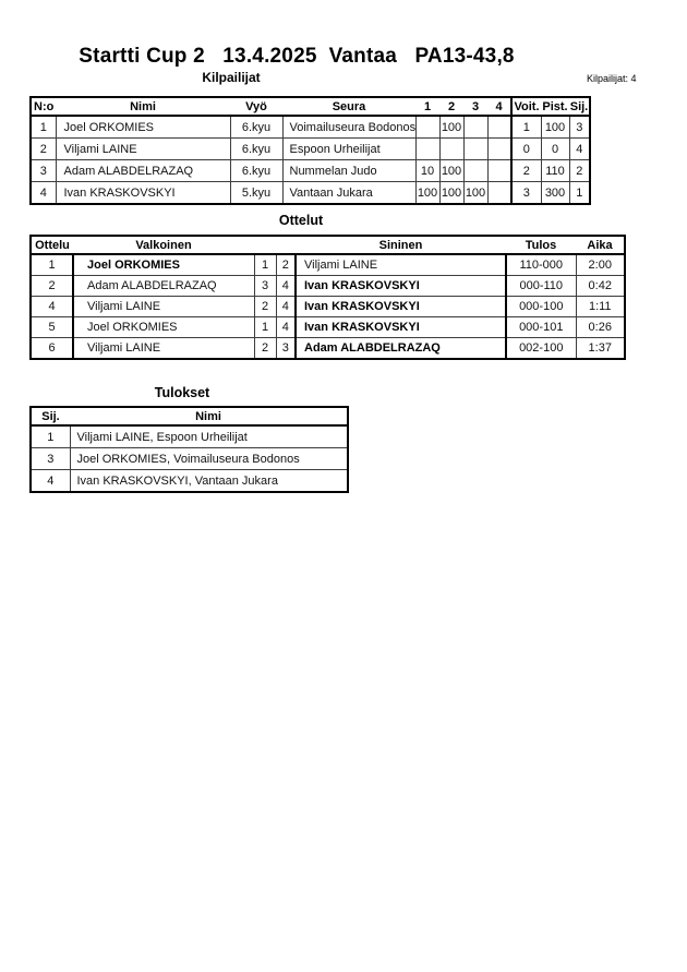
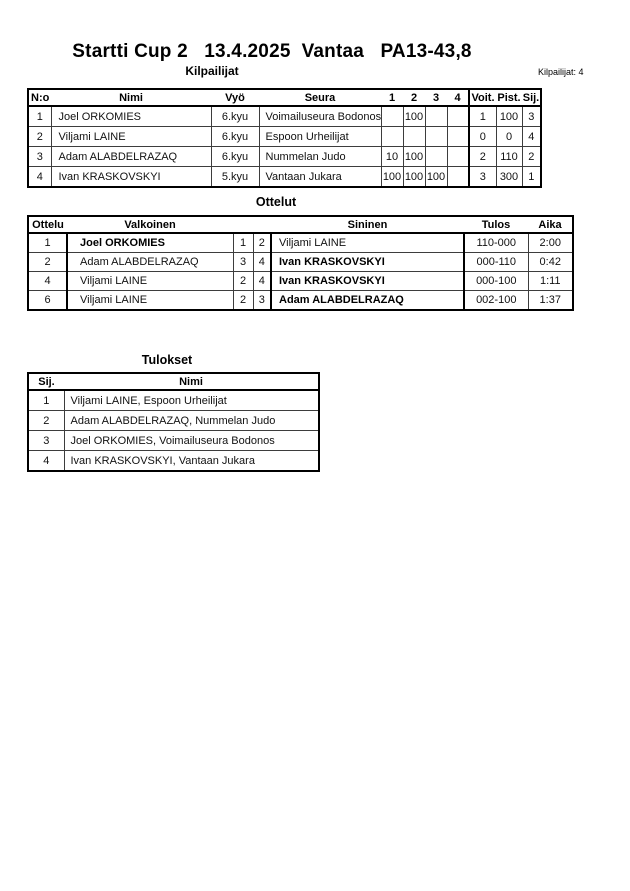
  Startti Cup 2 13.4.2025 Vantaa PA13-43,8
  Kilpailijat
  Kilpailijat: 4
  N:o	Nimi	Vyö	Seura	1	2	3	4	Voit.	Pist.	Sij.
  1	Joel ORKOMIES	6.kyu	Voimailuseura Bodonos		100			1	100	3
  2	Viljami LAINE	6.kyu	Espoon Urheilijat					0	0	4
  3	Adam ALABDELRAZAQ	6.kyu	Nummelan Judo	10	100			2	110	2
  4	Ivan KRASKOVSKYI	5.kyu	Vantaan Jukara	100	100	100		3	300	1
  Ottelut
  Ottelu	Valkoinen			Sininen	Tulos	Aika
  1	Joel ORKOMIES	1	2	Viljami LAINE	110-000	2:00
  2	Adam ALABDELRAZAQ	3	4	Ivan KRASKOVSKYI	000-110	0:42
  4	Viljami LAINE	2	4	Ivan KRASKOVSKYI	000-100	1:11
- 5	Joel ORKOMIES	1	4	Ivan KRASKOVSKYI	000-101	0:26
  6	Viljami LAINE	2	3	Adam ALABDELRAZAQ	002-100	1:37
  Tulokset
  Sij.	Nimi
  1	Viljami LAINE, Espoon Urheilijat
+ 2	Adam ALABDELRAZAQ, Nummelan Judo
  3	Joel ORKOMIES, Voimailuseura Bodonos
  4	Ivan KRASKOVSKYI, Vantaan Jukara
